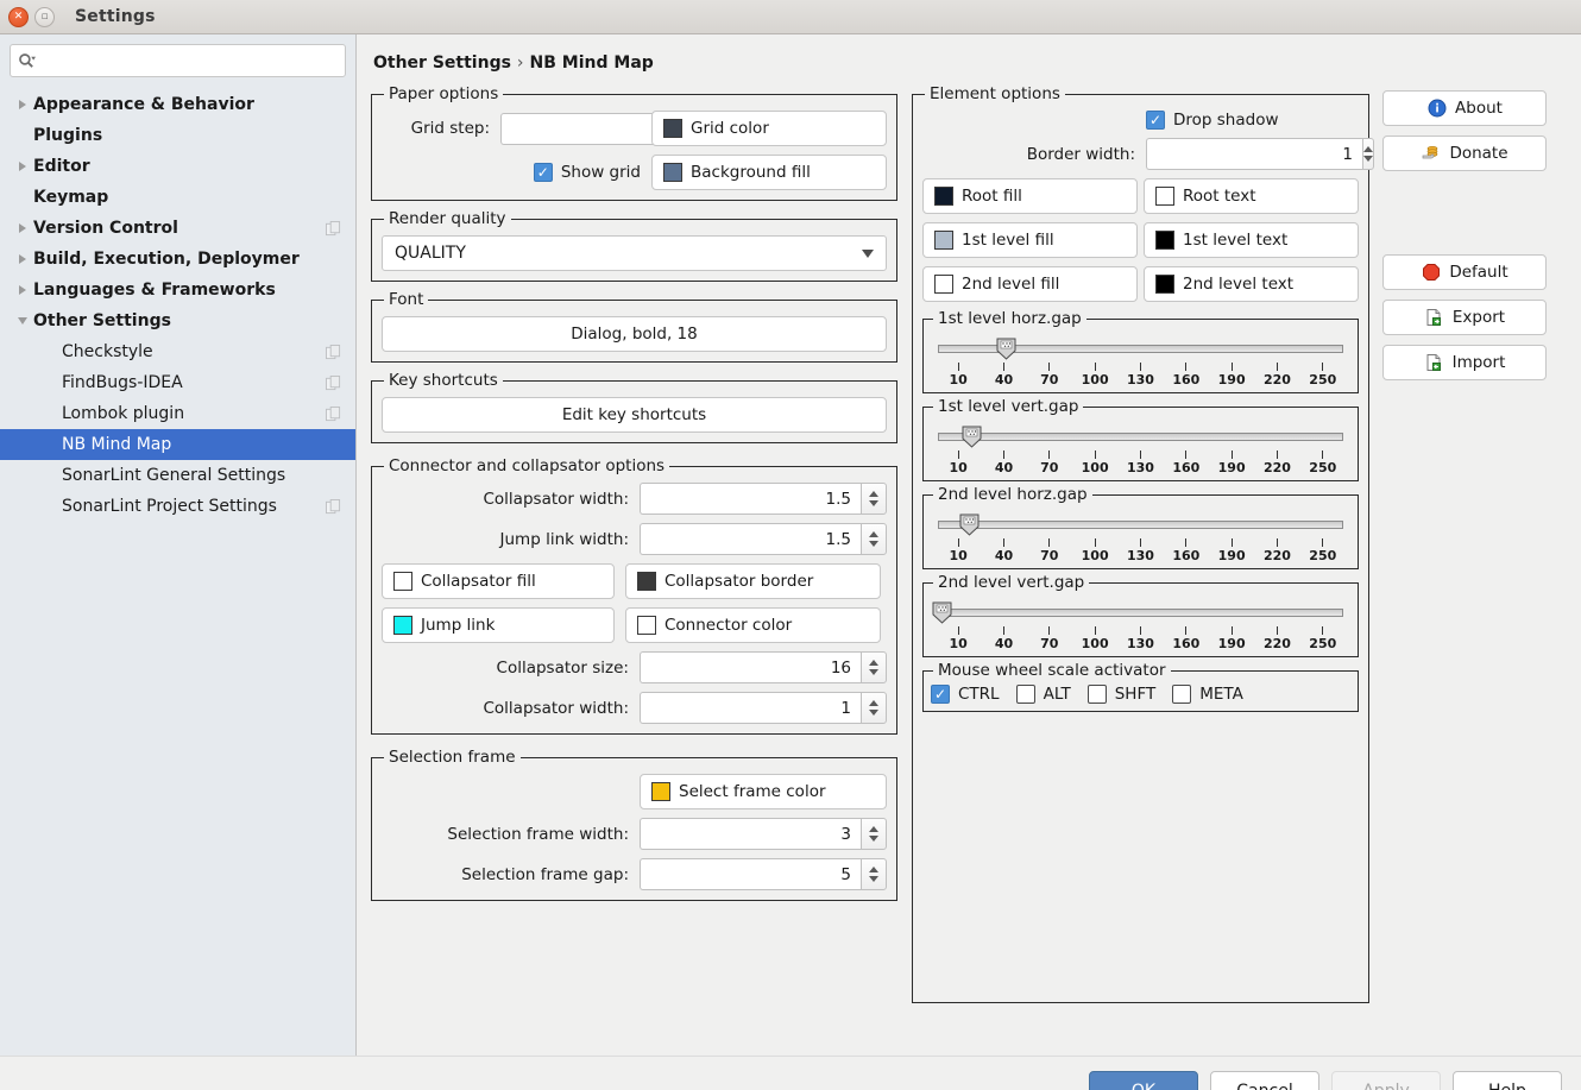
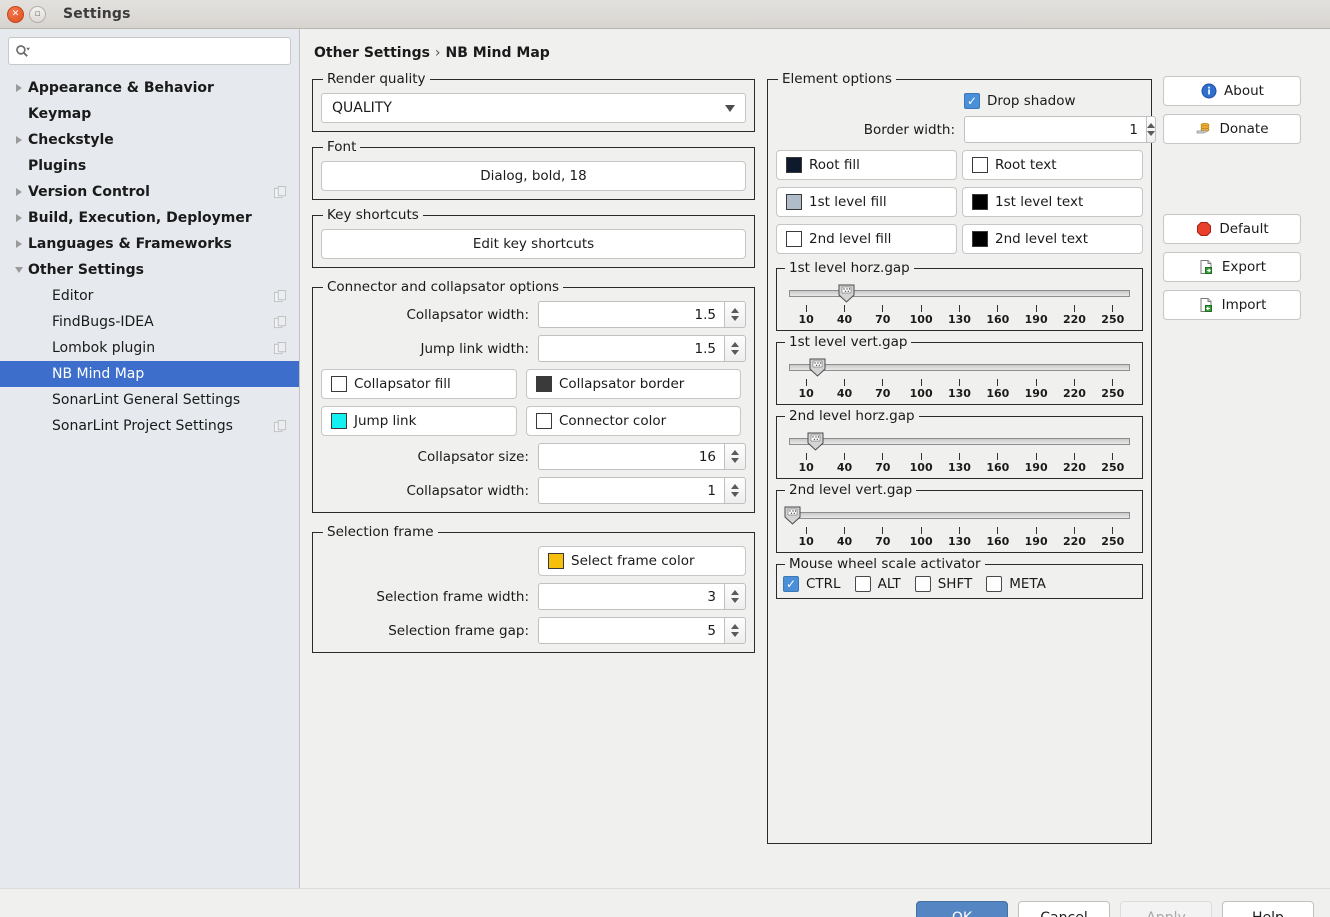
  ✕
  ▫
  Settings
  Appearance & Behavior
- Plugins
+ Keymap
- Editor
+ Checkstyle
- Keymap
+ Plugins
  Version Control
  Build, Execution, Deploymer
  Languages & Frameworks
  Other Settings
- Checkstyle
+ Editor
  FindBugs-IDEA
  Lombok plugin
  NB Mind Map
  SonarLint General Settings
  SonarLint Project Settings
  Other Settings › NB Mind Map
- Paper options
- Grid step:
- Grid color
- Show grid
- Background fill
  Render quality
  QUALITY
  Font
  Dialog, bold, 18
  Key shortcuts
  Edit key shortcuts
  Connector and collapsator options
  Collapsator width:
  1.5
  Jump link width:
  1.5
  Collapsator fill
  Collapsator border
  Jump link
  Connector color
  Collapsator size:
  16
  Collapsator width:
  1
  Selection frame
  Select frame color
  Selection frame width:
  3
  Selection frame gap:
  5
  Element options
  Drop shadow
  Border width:
  1
  Root fill
  Root text
  1st level fill
  1st level text
  2nd level fill
  2nd level text
  1st level horz.gap
  10
  40
  70
  100
  130
  160
  190
  220
  250
  1st level vert.gap
  10
  40
  70
  100
  130
  160
  190
  220
  250
  2nd level horz.gap
  10
  40
  70
  100
  130
  160
  190
  220
  250
  2nd level vert.gap
  10
  40
  70
  100
  130
  160
  190
  220
  250
  Mouse wheel scale activator
  CTRL
  ALT
  SHFT
  META
  About
  Donate
  Default
  Export
  Import
